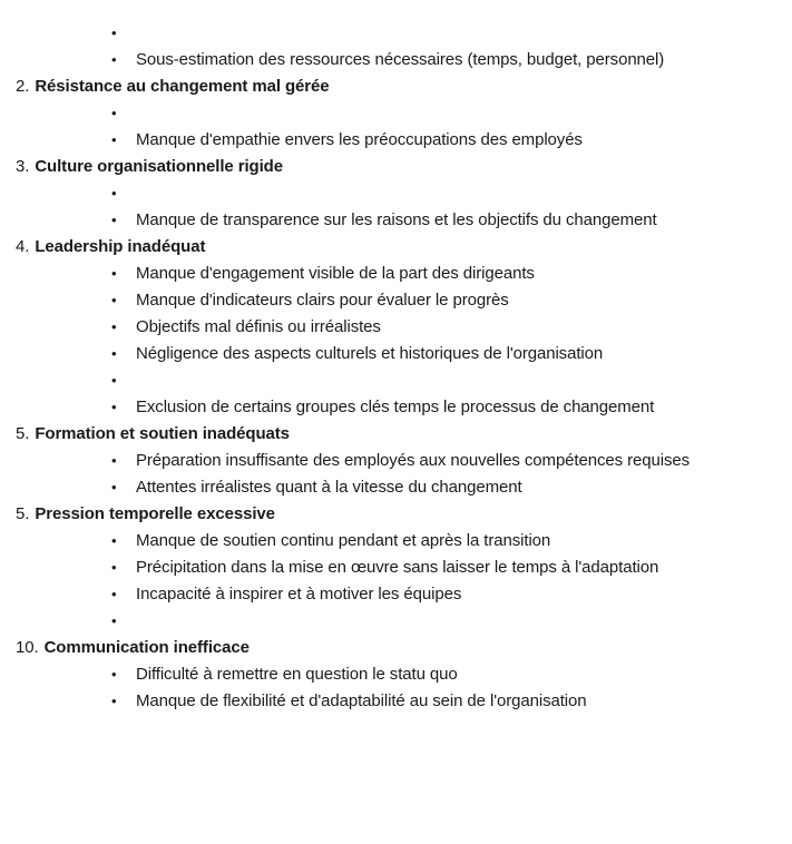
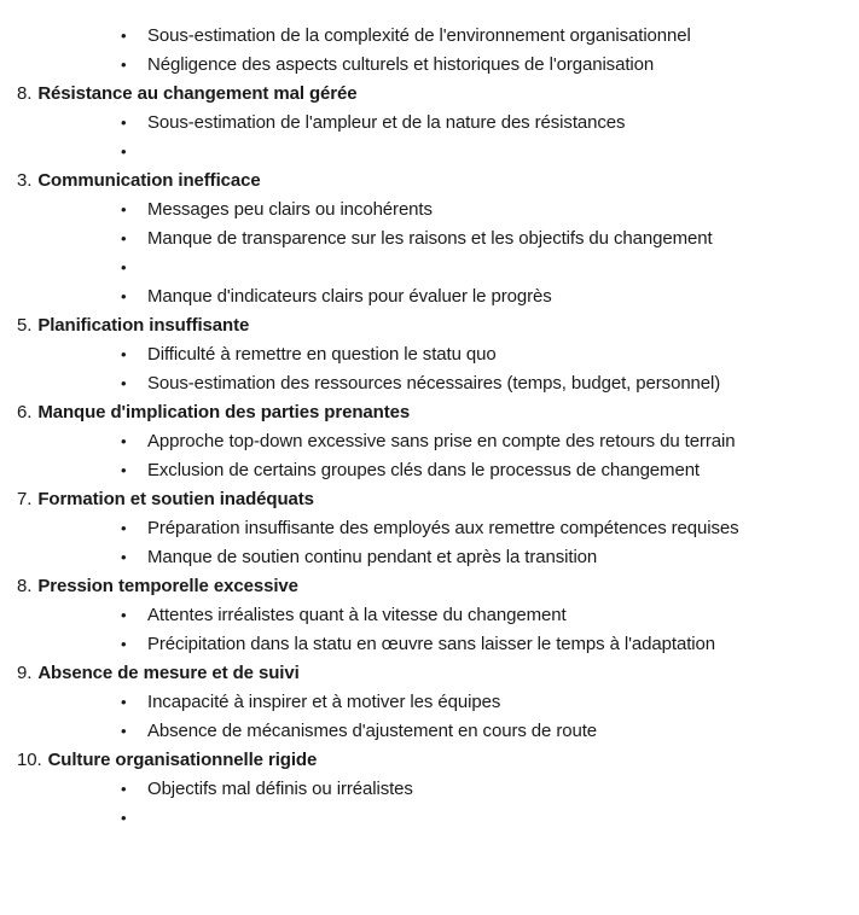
  •
+ Sous-estimation de la complexité de l'environnement organisationnel
  •
- Sous-estimation des ressources nécessaires (temps, budget, personnel)
+ Négligence des aspects culturels et historiques de l'organisation
- 2. Résistance au changement mal gérée
+ 8. Résistance au changement mal gérée
  •
+ Sous-estimation de l'ampleur et de la nature des résistances
  •
- Manque d'empathie envers les préoccupations des employés
- 3. Culture organisationnelle rigide
+ 3. Communication inefficace
  •
+ Messages peu clairs ou incohérents
  •
  Manque de transparence sur les raisons et les objectifs du changement
- 4. Leadership inadéquat
  •
- Manque d'engagement visible de la part des dirigeants
  •
  Manque d'indicateurs clairs pour évaluer le progrès
+ 5. Planification insuffisante
  •
- Objectifs mal définis ou irréalistes
+ Difficulté à remettre en question le statu quo
  •
- Négligence des aspects culturels et historiques de l'organisation
+ Sous-estimation des ressources nécessaires (temps, budget, personnel)
+ 6. Manque d'implication des parties prenantes
  •
+ Approche top-down excessive sans prise en compte des retours du terrain
  •
- Exclusion de certains groupes clés temps le processus de changement
+ Exclusion de certains groupes clés dans le processus de changement
- 5. Formation et soutien inadéquats
+ 7. Formation et soutien inadéquats
  •
- Préparation insuffisante des employés aux nouvelles compétences requises
+ Préparation insuffisante des employés aux remettre compétences requises
  •
- Attentes irréalistes quant à la vitesse du changement
+ Manque de soutien continu pendant et après la transition
- 5. Pression temporelle excessive
+ 8. Pression temporelle excessive
  •
- Manque de soutien continu pendant et après la transition
+ Attentes irréalistes quant à la vitesse du changement
  •
- Précipitation dans la mise en œuvre sans laisser le temps à l'adaptation
+ Précipitation dans la statu en œuvre sans laisser le temps à l'adaptation
+ 9. Absence de mesure et de suivi
  •
  Incapacité à inspirer et à motiver les équipes
  •
+ Absence de mécanismes d'ajustement en cours de route
- 10. Communication inefficace
+ 10. Culture organisationnelle rigide
  •
- Difficulté à remettre en question le statu quo
+ Objectifs mal définis ou irréalistes
  •
- Manque de flexibilité et d'adaptabilité au sein de l'organisation
